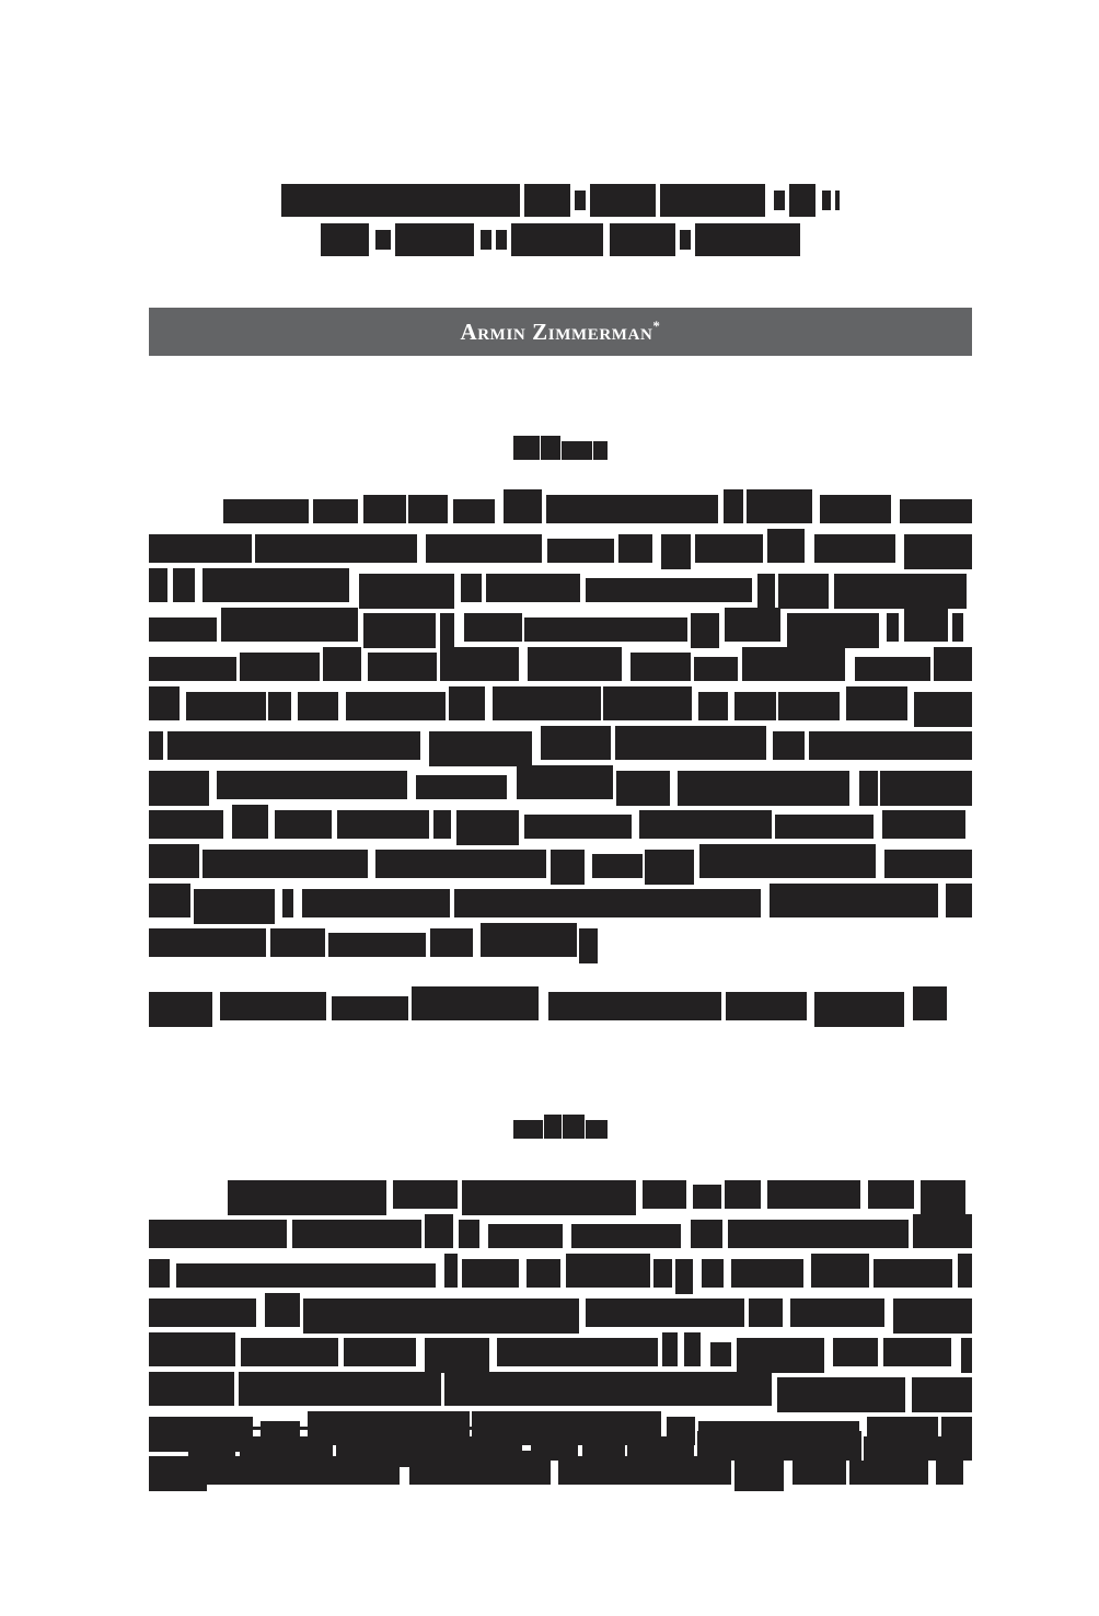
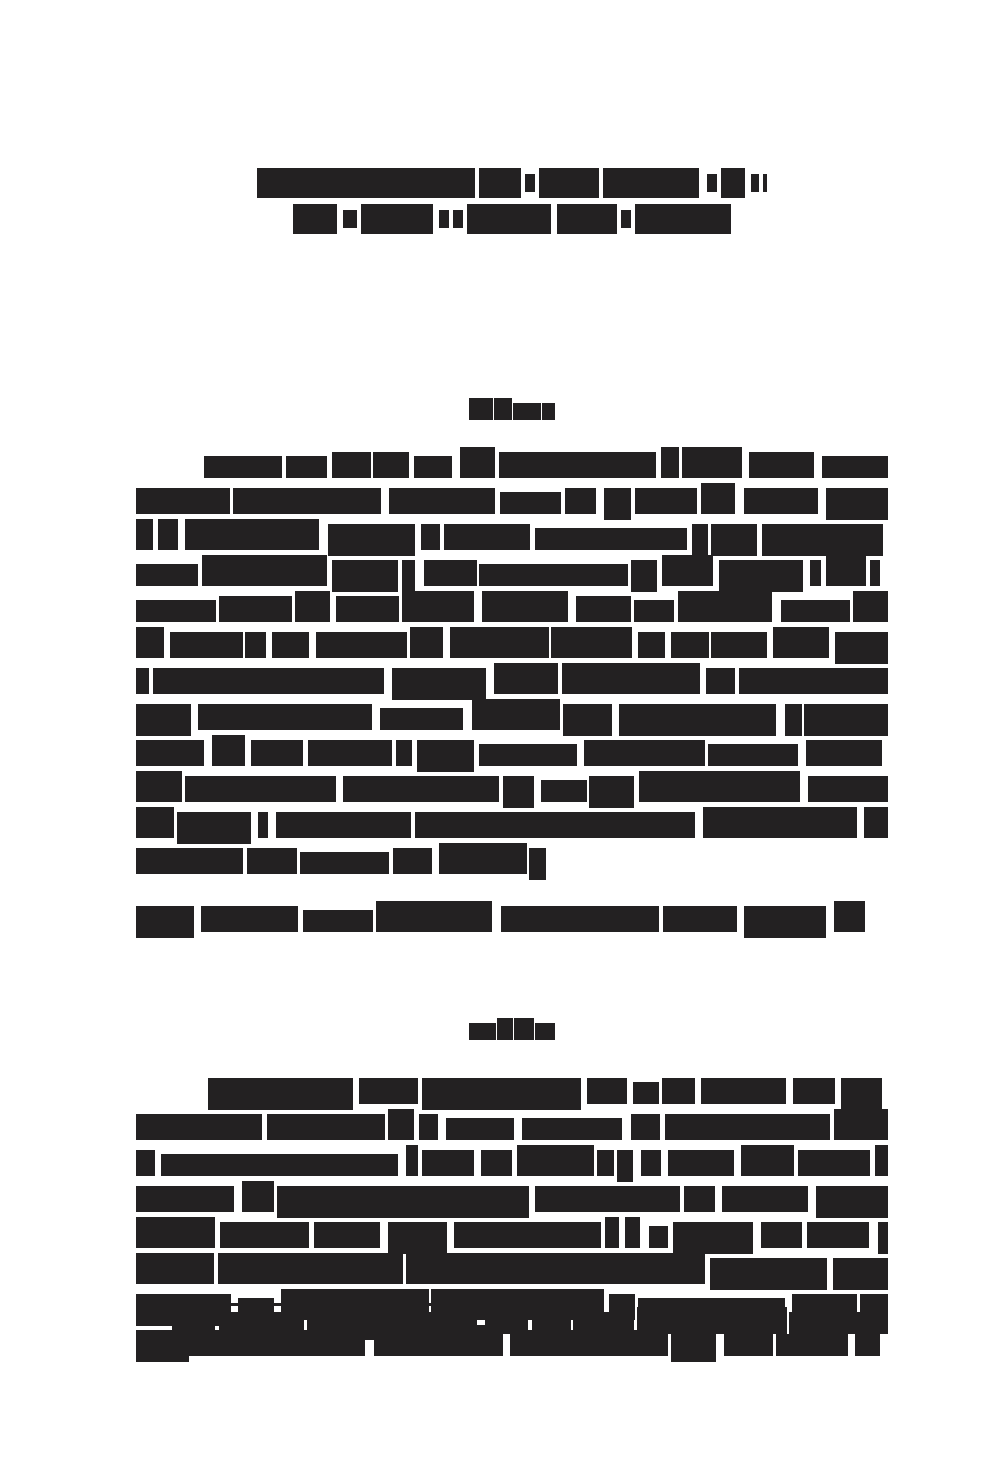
- Armin Zimmerman*
